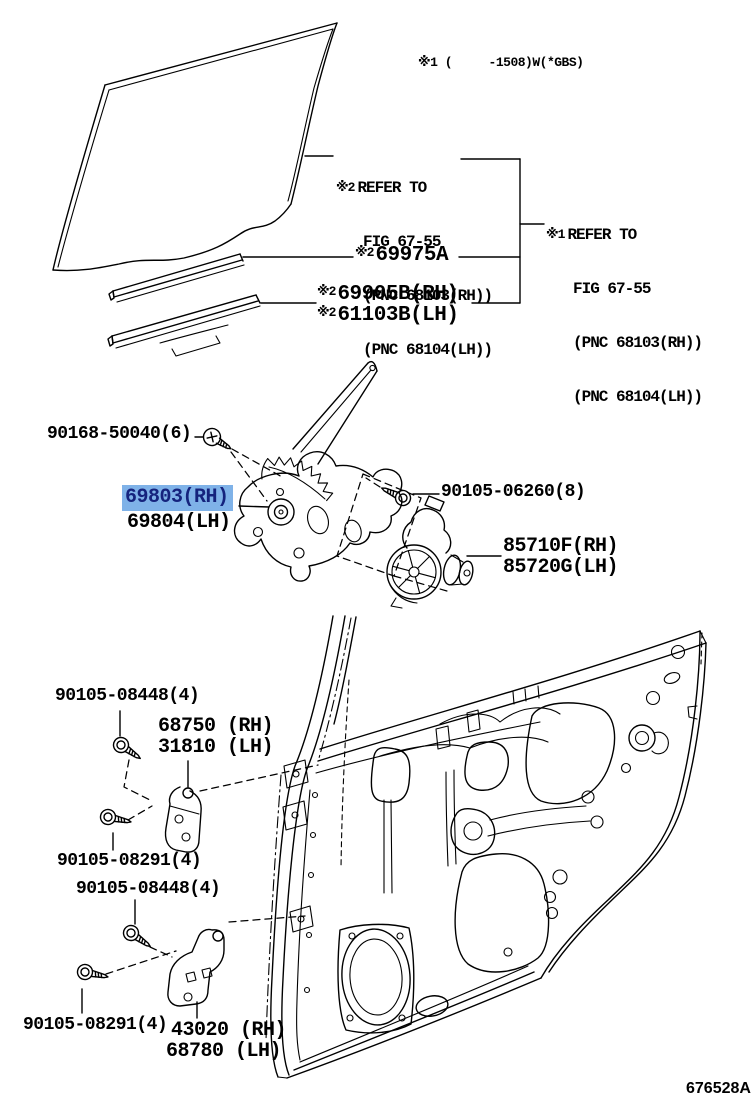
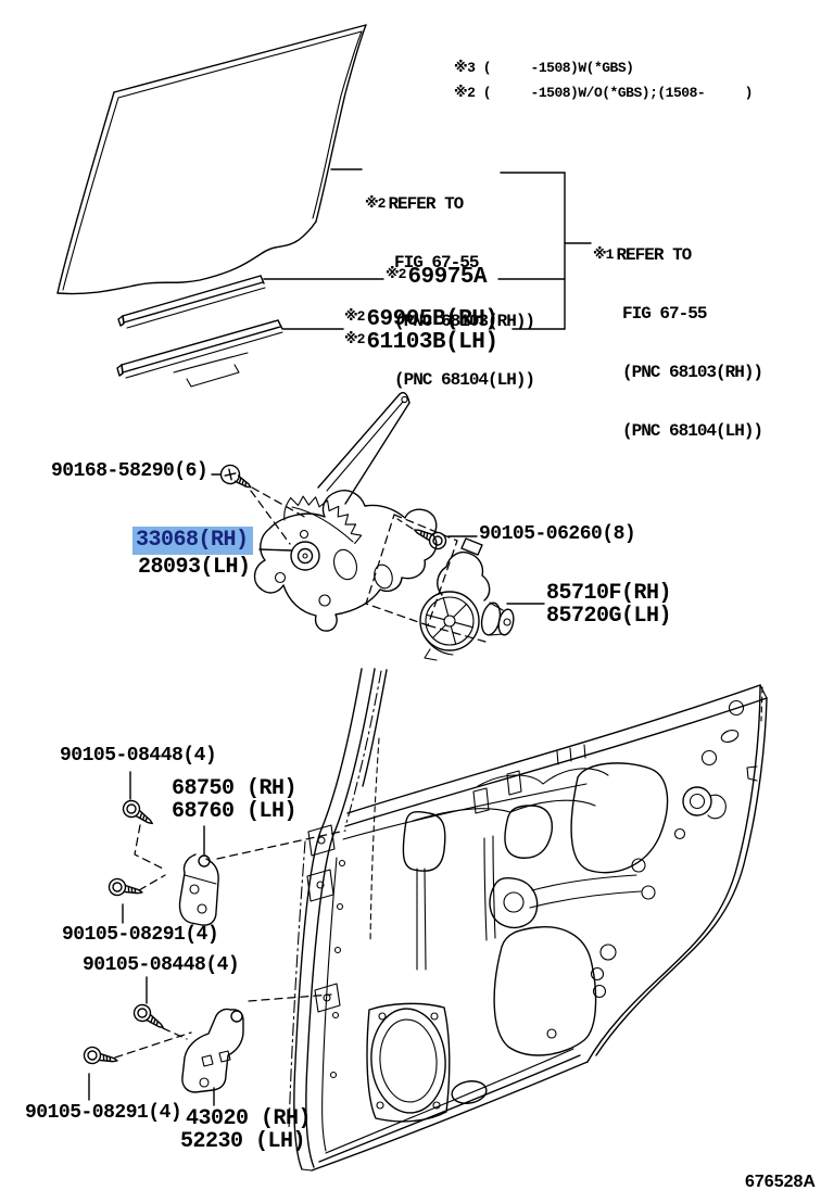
- ※1 ( -1508)W(*GBS)
+ ※3 ( -1508)W(*GBS)
+ ※2 ( -1508)W/O(*GBS);(1508- )
  ※2 REFER TO
  FIG 67-55
  (PNC 68103(RH))
  (PNC 68104(LH))
  ※1 REFER TO
  FIG 67-55
  (PNC 68103(RH))
  (PNC 68104(LH))
  ※2 69975A
  ※2 69905B(RH)
  ※2 61103B(LH)
- 90168-50040(6)
+ 90168-58290(6)
- 69803(RH)
+ 33068(RH)
- 69804(LH)
+ 28093(LH)
  90105-06260(8)
  85710F(RH)
  85720G(LH)
  90105-08448(4)
  68750 (RH)
- 31810 (LH)
+ 68760 (LH)
  90105-08291(4)
  90105-08448(4)
  90105-08291(4)
  43020 (RH)
- 68780 (LH)
+ 52230 (LH)
  676528A
